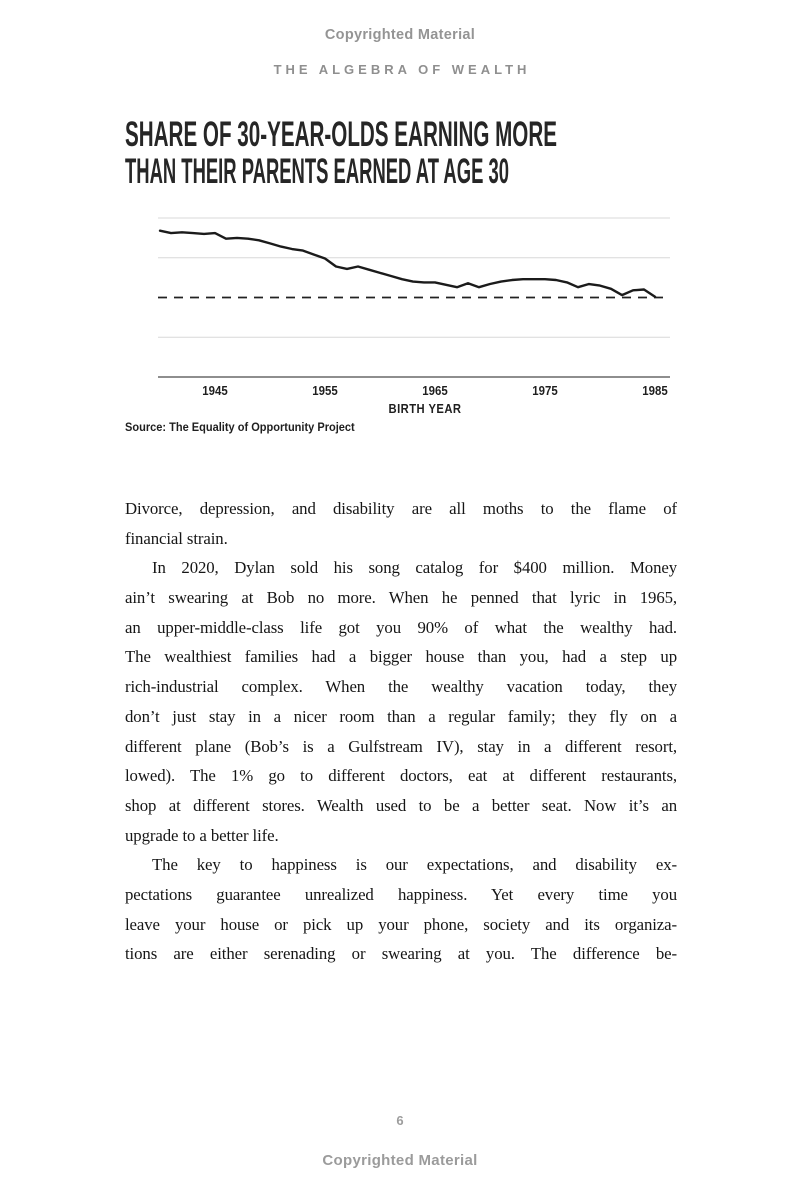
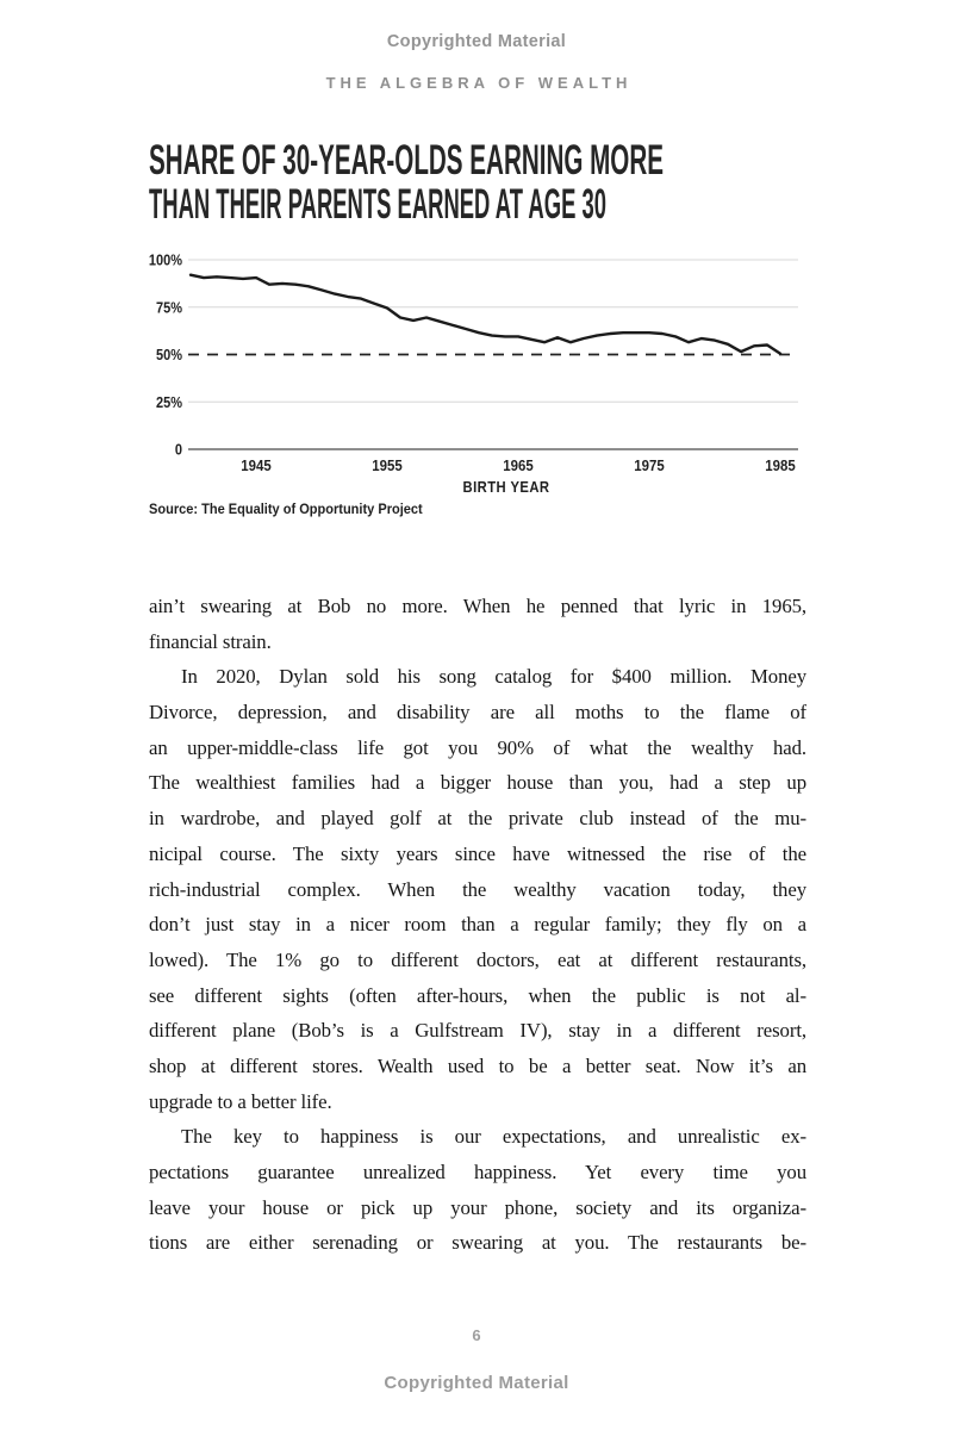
  Copyrighted Material
  THE ALGEBRA OF WEALTH
  SHARE OF 30-YEAR-OLDS EARNING MORE
  THAN THEIR PARENTS EARNED AT AGE 30
+ 100%
+ 75%
+ 50%
+ 25%
+ 0
  1945
  1955
  1965
  1975
  1985
  BIRTH YEAR
  Source: The Equality of Opportunity Project
- Divorce, depression, and disability are all moths to the flame of
+ ain’t swearing at Bob no more. When he penned that lyric in 1965,
  financial strain.
  In 2020, Dylan sold his song catalog for $400 million. Money
- ain’t swearing at Bob no more. When he penned that lyric in 1965,
+ Divorce, depression, and disability are all moths to the flame of
  an upper-middle-class life got you 90% of what the wealthy had.
  The wealthiest families had a bigger house than you, had a step up
+ in wardrobe, and played golf at the private club instead of the mu-
+ nicipal course. The sixty years since have witnessed the rise of the
  rich-industrial complex. When the wealthy vacation today, they
  don’t just stay in a nicer room than a regular family; they fly on a
- different plane (Bob’s is a Gulfstream IV), stay in a different resort,
+ lowed). The 1% go to different doctors, eat at different restaurants,
+ see different sights (often after-hours, when the public is not al-
- lowed). The 1% go to different doctors, eat at different restaurants,
+ different plane (Bob’s is a Gulfstream IV), stay in a different resort,
  shop at different stores. Wealth used to be a better seat. Now it’s an
  upgrade to a better life.
- The key to happiness is our expectations, and disability ex-
+ The key to happiness is our expectations, and unrealistic ex-
  pectations guarantee unrealized happiness. Yet every time you
  leave your house or pick up your phone, society and its organiza-
- tions are either serenading or swearing at you. The difference be-
+ tions are either serenading or swearing at you. The restaurants be-
  6
  Copyrighted Material
